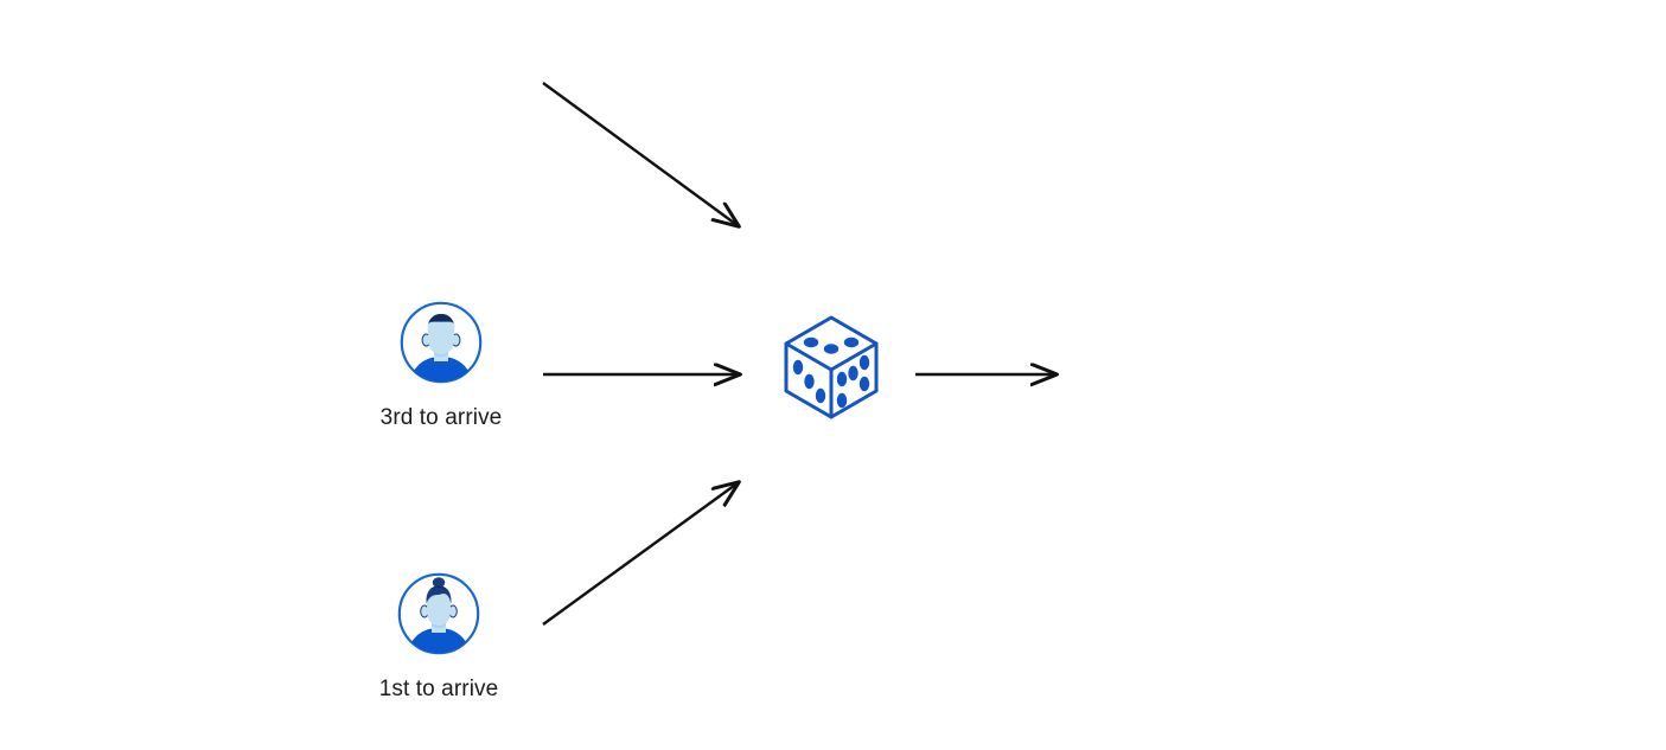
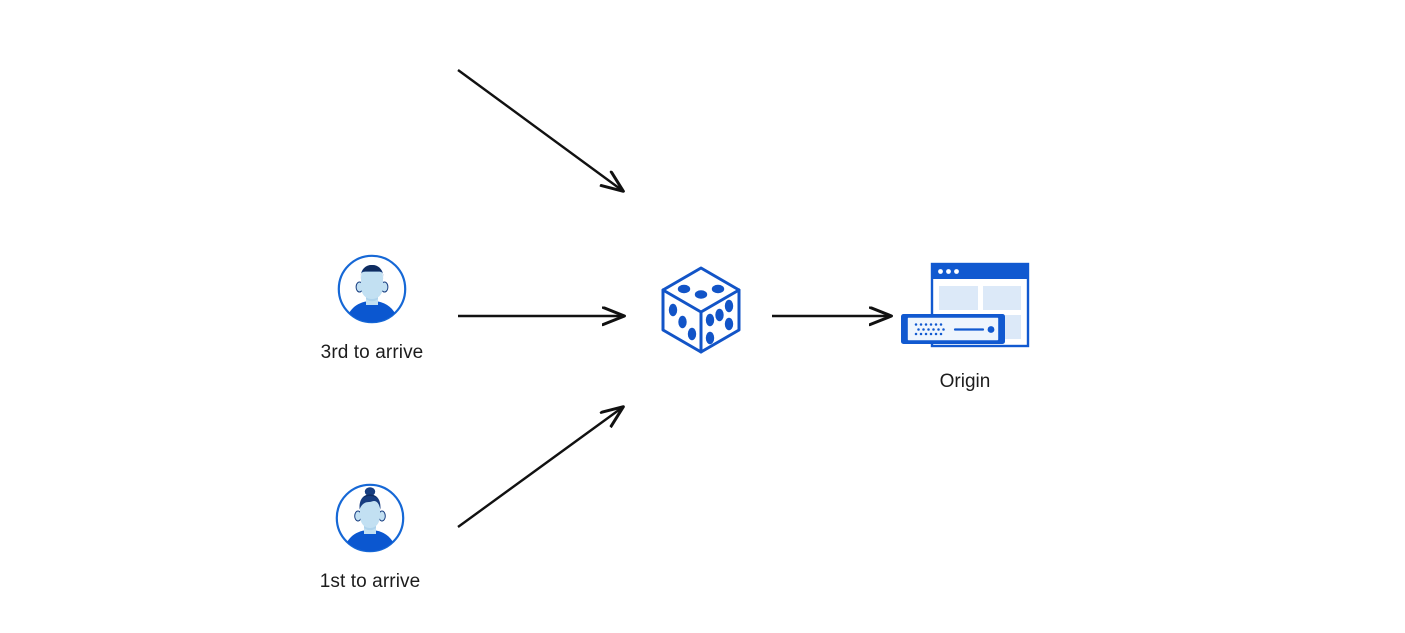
  3rd to arrive
  1st to arrive
+ Origin
